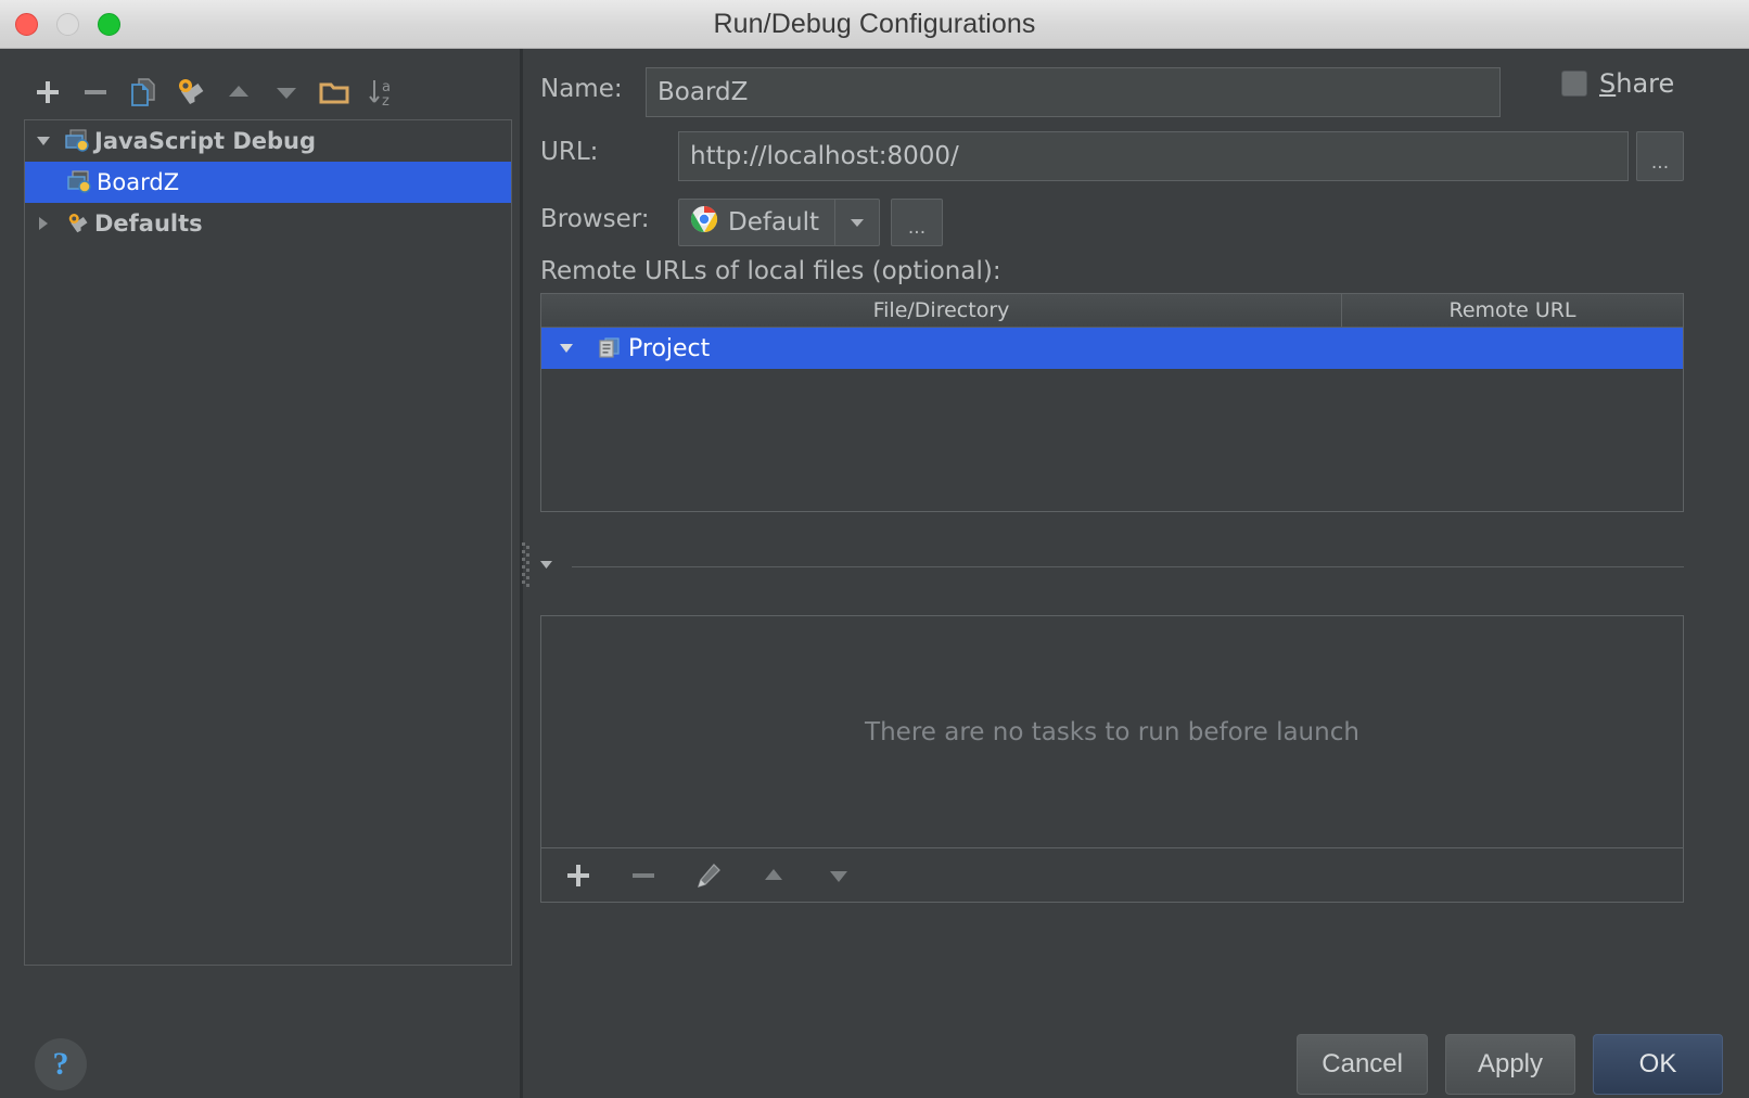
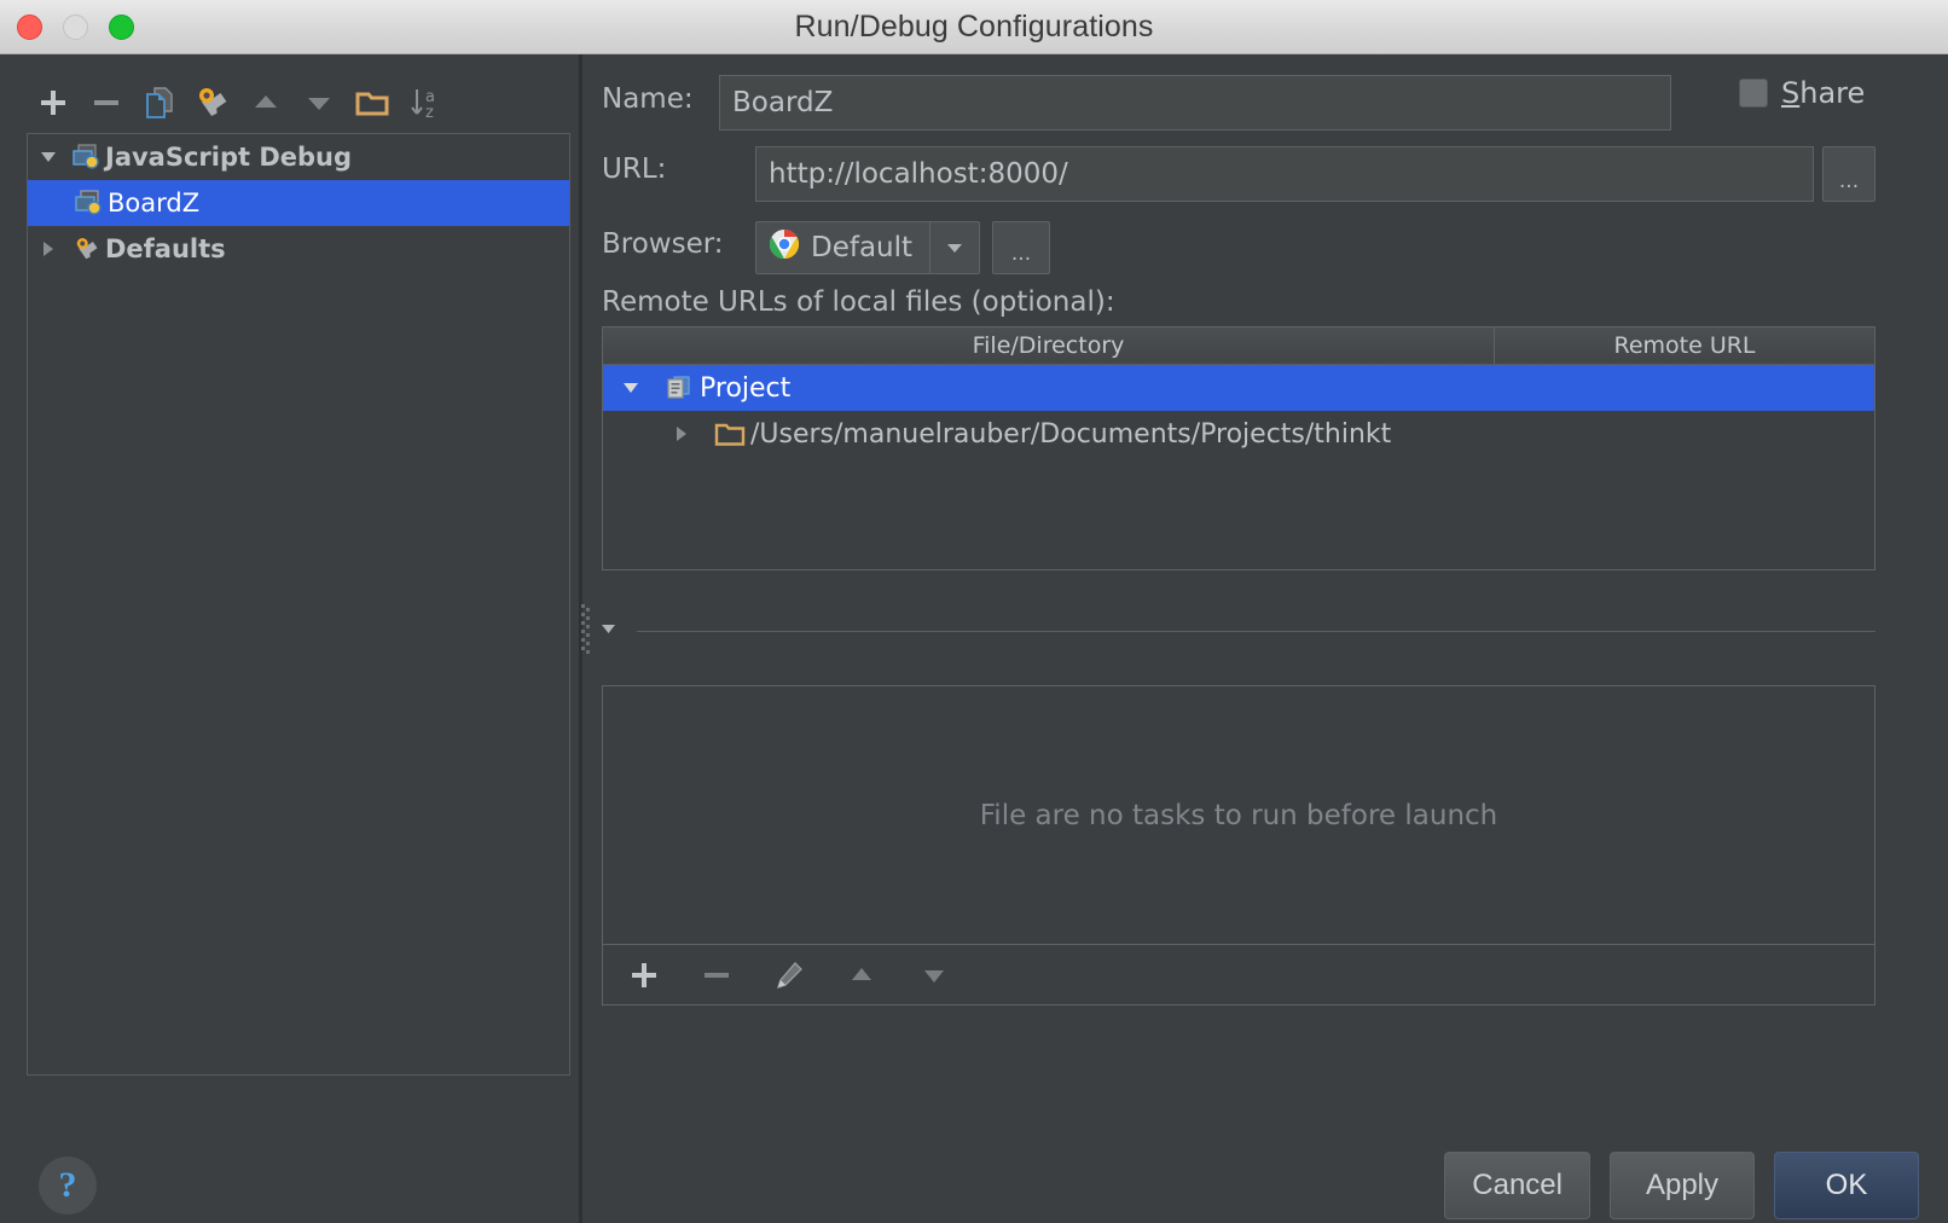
  Run/Debug Configurations
  a
  z
  JavaScript Debug
  BoardZ
  Defaults
  Name:
  BoardZ
  Share
  URL:
  http://localhost:8000/
  ...
  Browser:
  Default
  ...
  Remote URLs of local files (optional):
  File/Directory
  Remote URL
  Project
+ /Users/manuelrauber/Documents/Projects/thinkt
- There are no tasks to run before launch
+ File are no tasks to run before launch
  ?
  Cancel
  Apply
  OK
